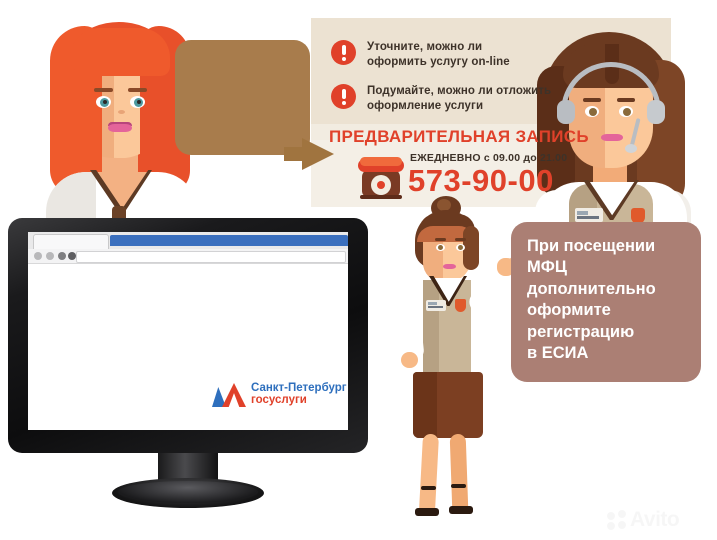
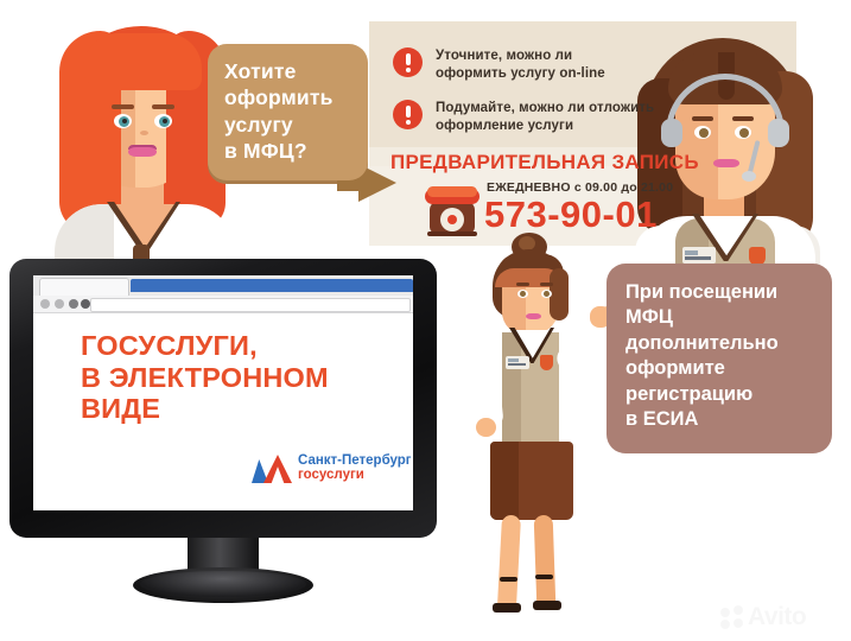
+ Хотите
+ оформить
+ услугу
+ в МФЦ?
  Уточните, можно ли
  оформить услугу on-line
  Подумайте, можно ли отложить
  оформление услуги
  ПРЕДВАРИТЕЛЬНАЯ ЗАПИСЬ
  ЕЖЕДНЕВНО с 09.00 до 21.00
- 573-90-00
+ 573-90-01
  При посещении
  МФЦ
  дополнительно
  оформите
  регистрацию
  в ЕСИА
+ ГОСУСЛУГИ,
+ В ЭЛЕКТРОННОМ
+ ВИДЕ
  Санкт-Петербург
  госуслуги
